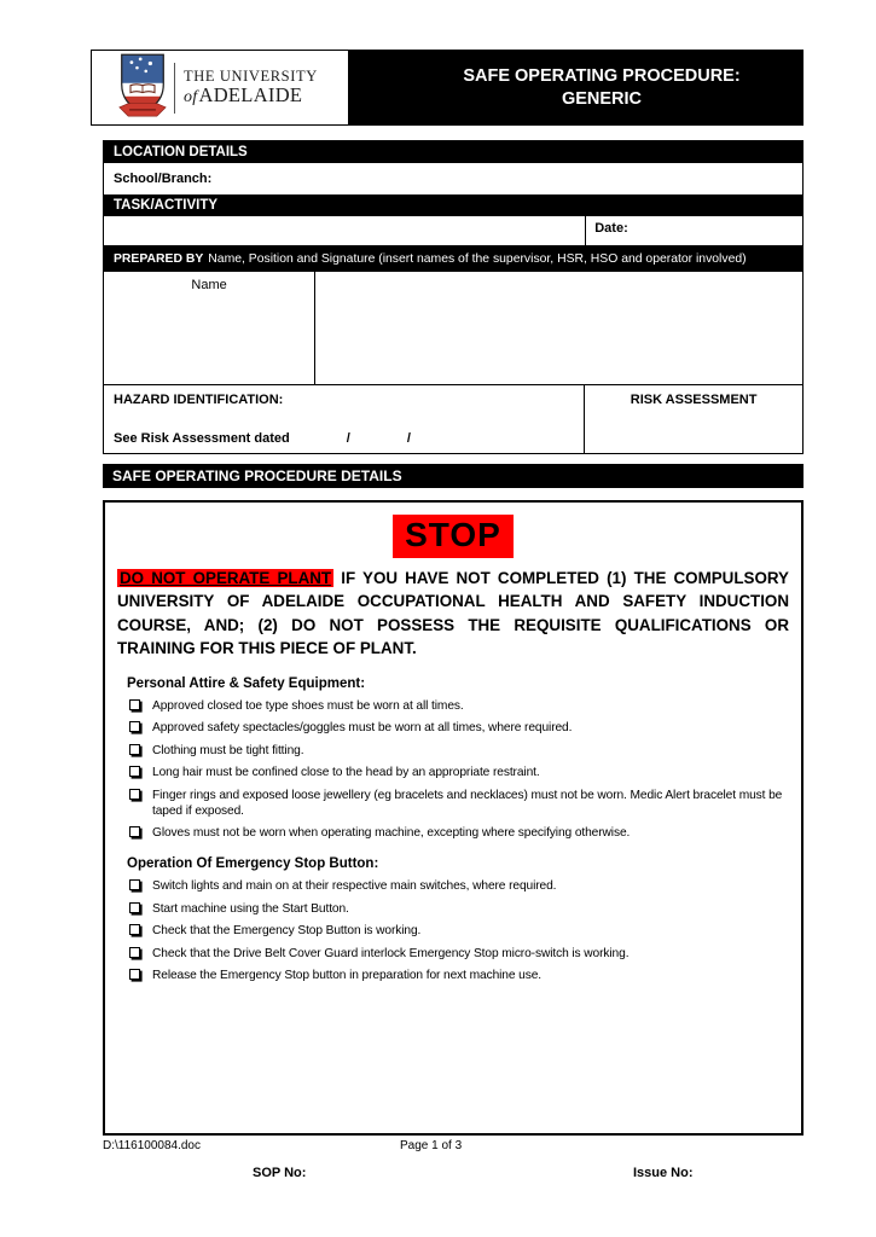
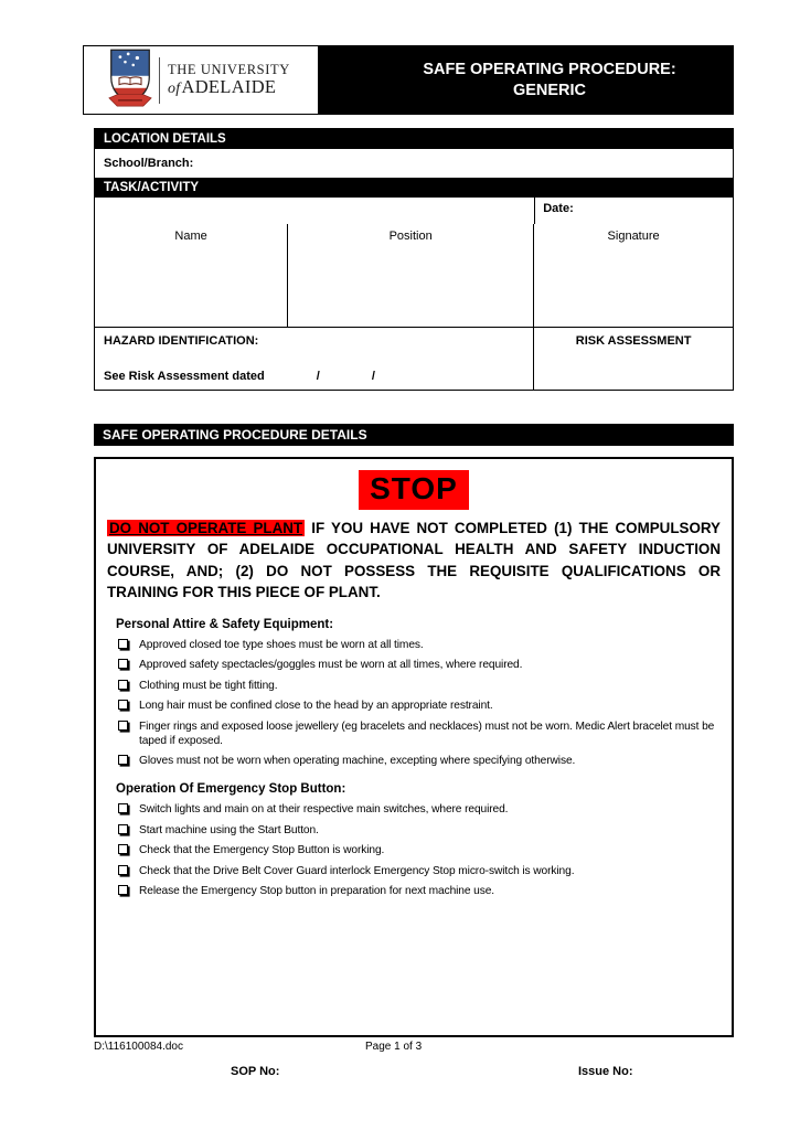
  THE UNIVERSITY
  ofADELAIDE
  SAFE OPERATING PROCEDURE:
  GENERIC
  LOCATION DETAILS
  School/Branch:
  TASK/ACTIVITY
  Date:
- PREPARED BY
- Name, Position and Signature (insert names of the supervisor, HSR, HSO and operator involved)
  Name
+ Position
+ Signature
  HAZARD IDENTIFICATION:
  See Risk Assessment dated / /
  RISK ASSESSMENT
  SAFE OPERATING PROCEDURE DETAILS
  STOP
  DO NOT OPERATE PLANT IF YOU HAVE NOT COMPLETED (1) THE COMPULSORY UNIVERSITY OF ADELAIDE OCCUPATIONAL HEALTH AND SAFETY INDUCTION COURSE, AND; (2) DO NOT POSSESS THE REQUISITE QUALIFICATIONS OR TRAINING FOR THIS PIECE OF PLANT.
  Personal Attire & Safety Equipment:
  Approved closed toe type shoes must be worn at all times.
  Approved safety spectacles/goggles must be worn at all times, where required.
  Clothing must be tight fitting.
  Long hair must be confined close to the head by an appropriate restraint.
  Finger rings and exposed loose jewellery (eg bracelets and necklaces) must not be worn. Medic Alert bracelet must be taped if exposed.
  Gloves must not be worn when operating machine, excepting where specifying otherwise.
  Operation Of Emergency Stop Button:
  Switch lights and main on at their respective main switches, where required.
  Start machine using the Start Button.
  Check that the Emergency Stop Button is working.
  Check that the Drive Belt Cover Guard interlock Emergency Stop micro-switch is working.
  Release the Emergency Stop button in preparation for next machine use.
  D:\116100084.doc
  Page 1 of 3
  SOP No:
  Issue No:
